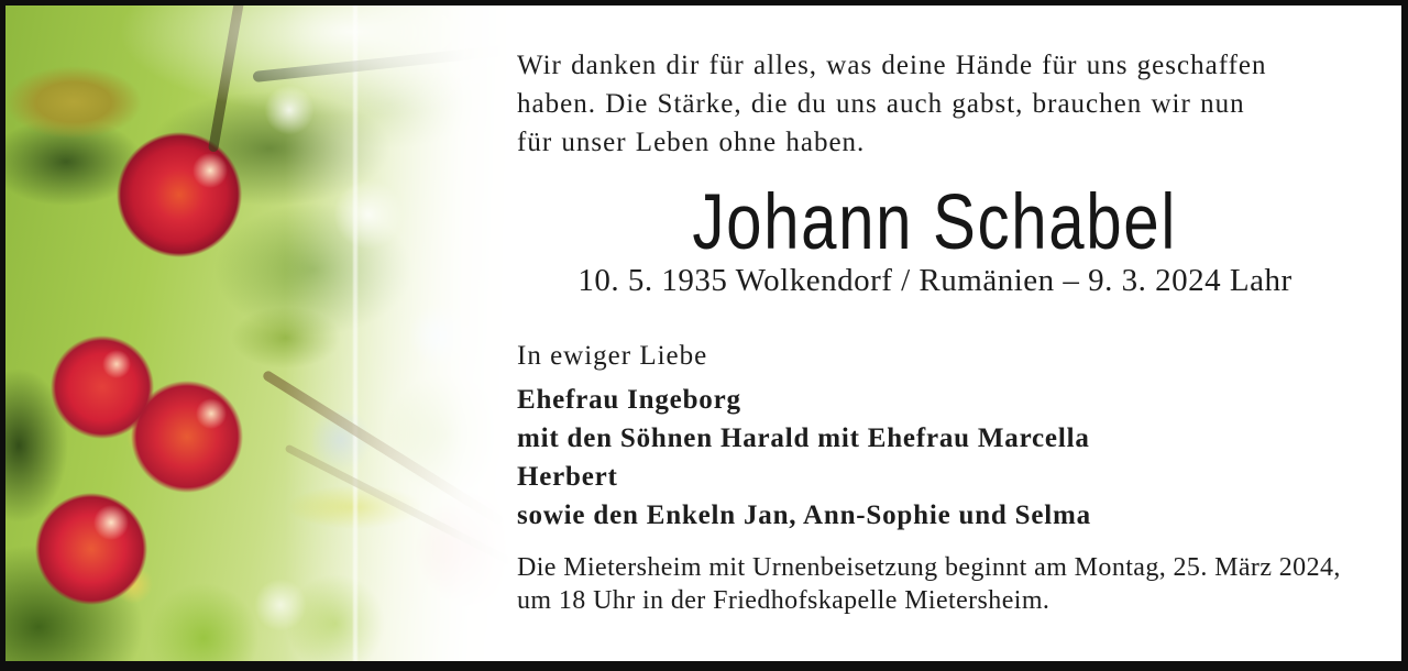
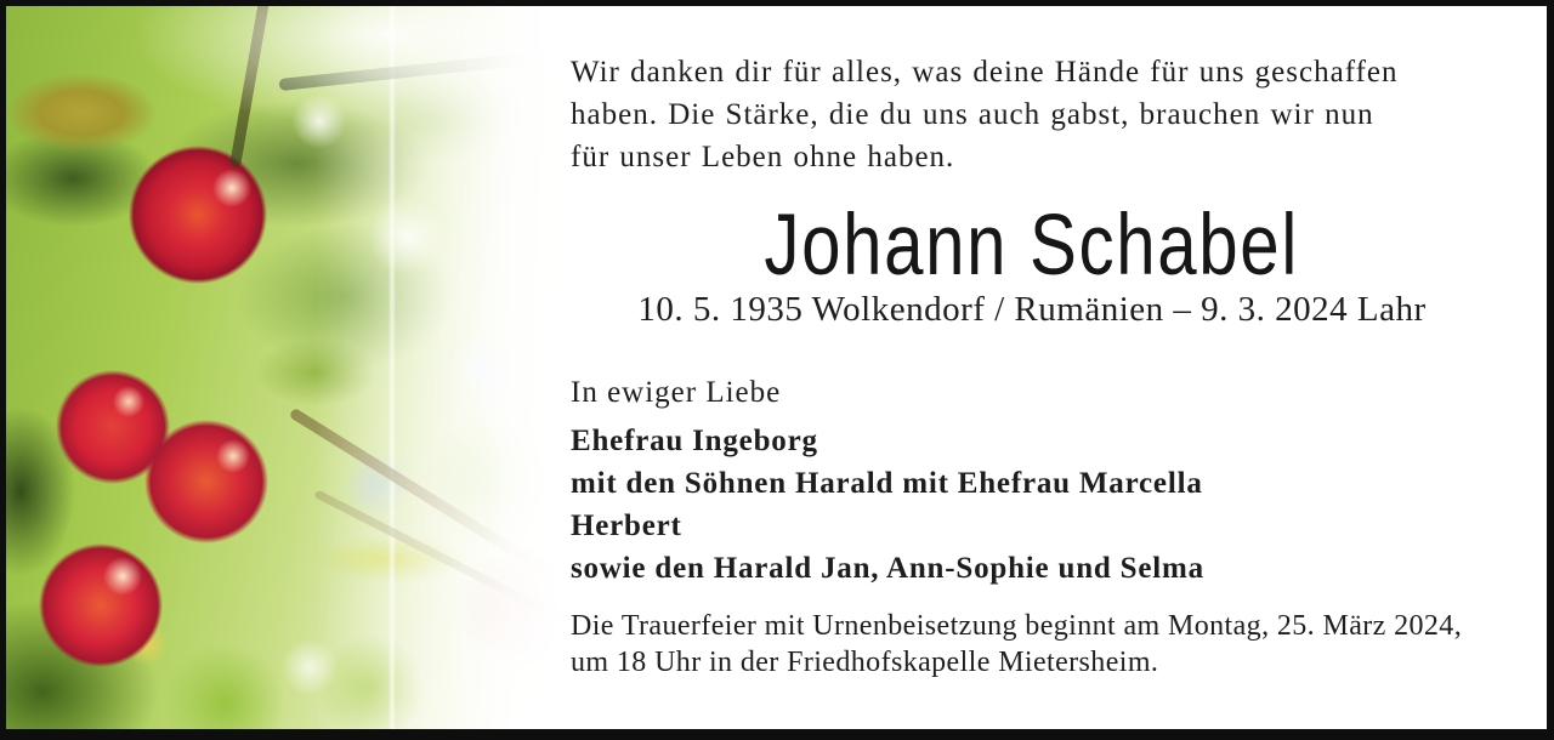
  Wir danken dir für alles, was deine Hände für uns geschaffen
  haben. Die Stärke, die du uns auch gabst, brauchen wir nun
  für unser Leben ohne haben.
  Johann Schabel
  10. 5. 1935 Wolkendorf / Rumänien – 9. 3. 2024 Lahr
  In ewiger Liebe
  Ehefrau Ingeborg
  mit den Söhnen Harald mit Ehefrau Marcella
  Herbert
- sowie den Enkeln Jan, Ann-Sophie und Selma
+ sowie den Harald Jan, Ann-Sophie und Selma
- Die Mietersheim mit Urnenbeisetzung beginnt am Montag, 25. März 2024,
+ Die Trauerfeier mit Urnenbeisetzung beginnt am Montag, 25. März 2024,
  um 18 Uhr in der Friedhofskapelle Mietersheim.
